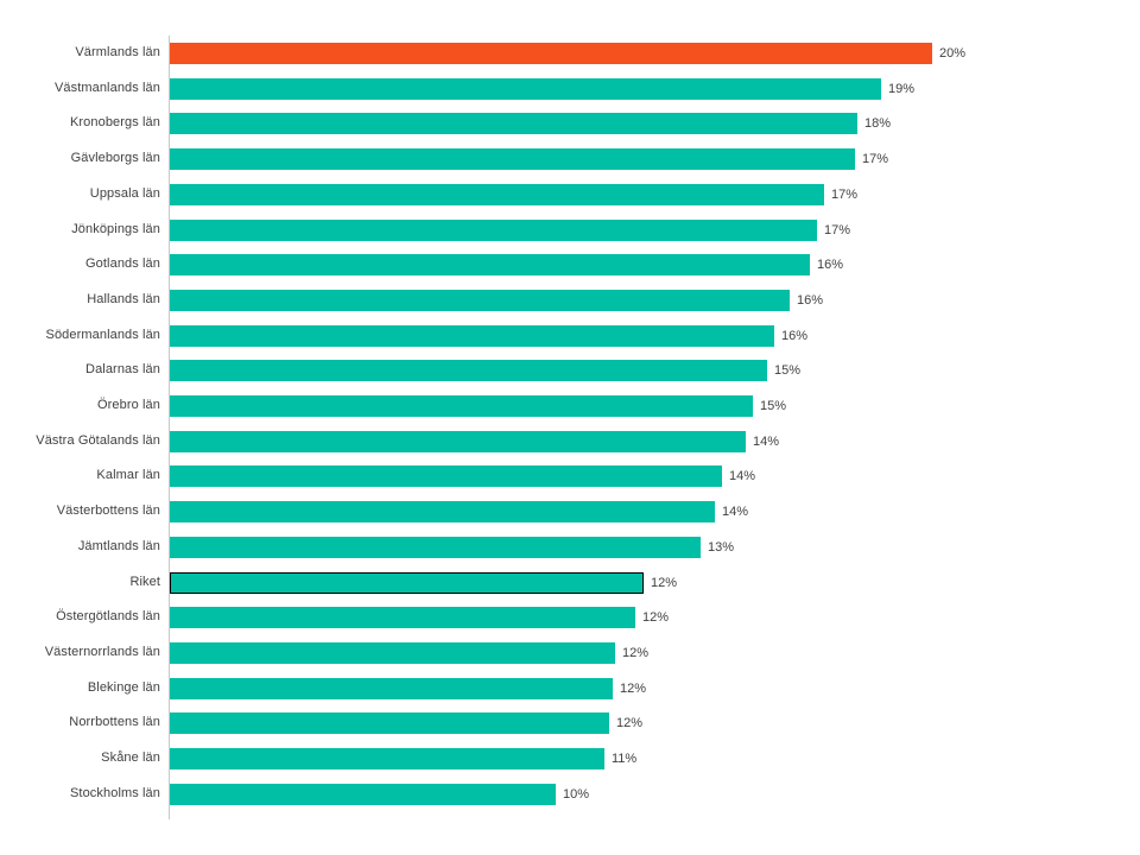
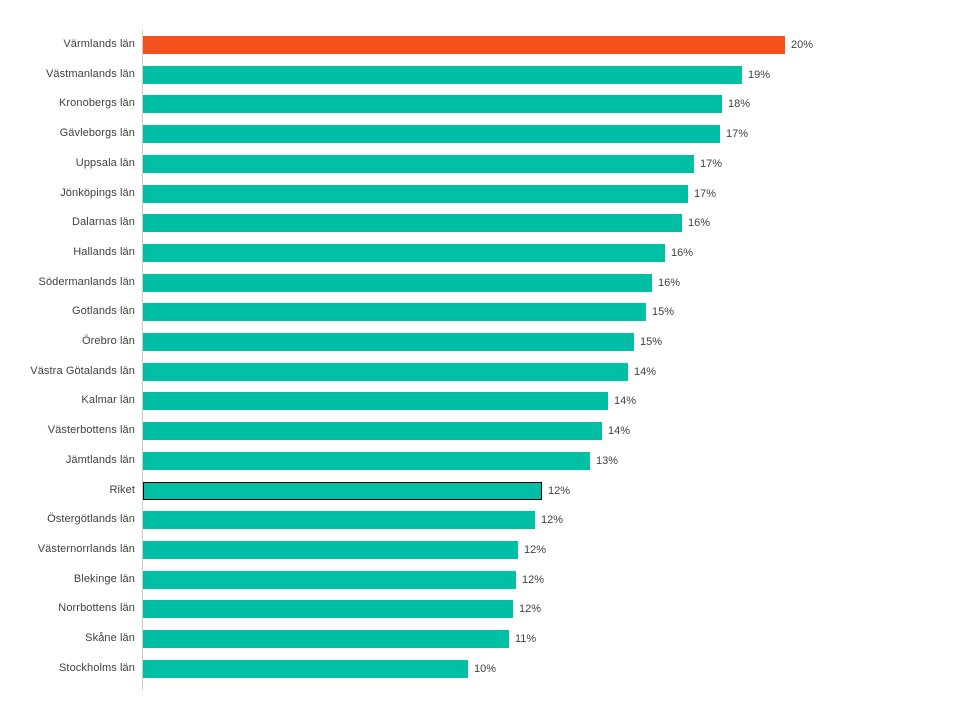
  Värmlands län
  20%
  Västmanlands län
  19%
  Kronobergs län
  18%
  Gävleborgs län
  17%
  Uppsala län
  17%
  Jönköpings län
  17%
- Gotlands län
+ Dalarnas län
  16%
  Hallands län
  16%
  Södermanlands län
  16%
- Dalarnas län
+ Gotlands län
  15%
  Örebro län
  15%
  Västra Götalands län
  14%
  Kalmar län
  14%
  Västerbottens län
  14%
  Jämtlands län
  13%
  Riket
  12%
  Östergötlands län
  12%
  Västernorrlands län
  12%
  Blekinge län
  12%
  Norrbottens län
  12%
  Skåne län
  11%
  Stockholms län
  10%
